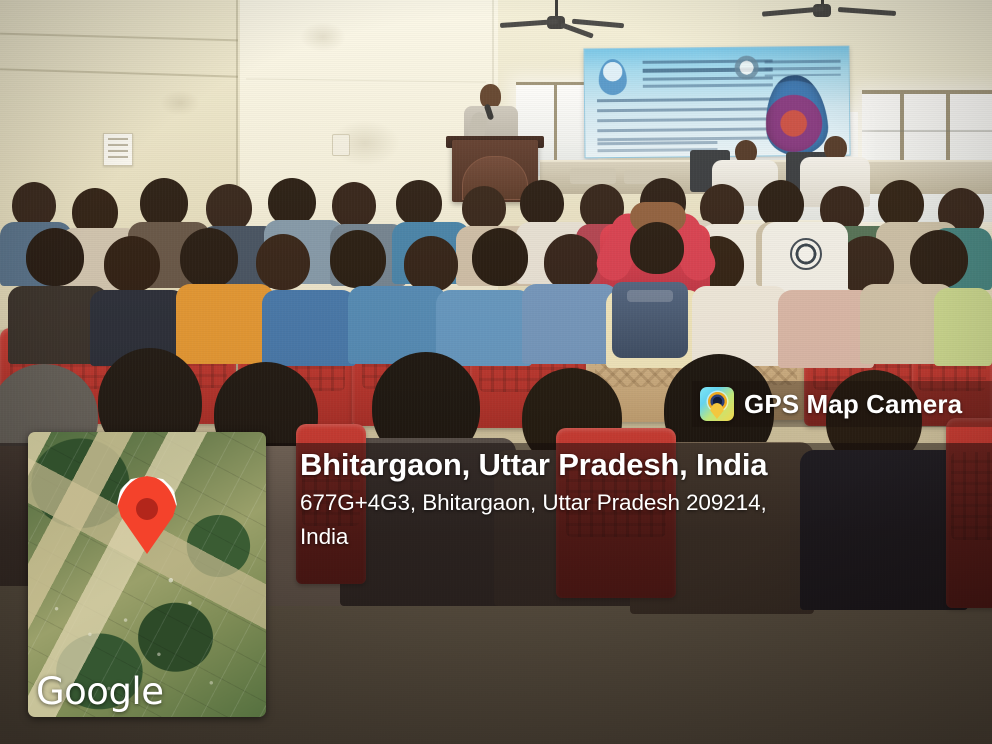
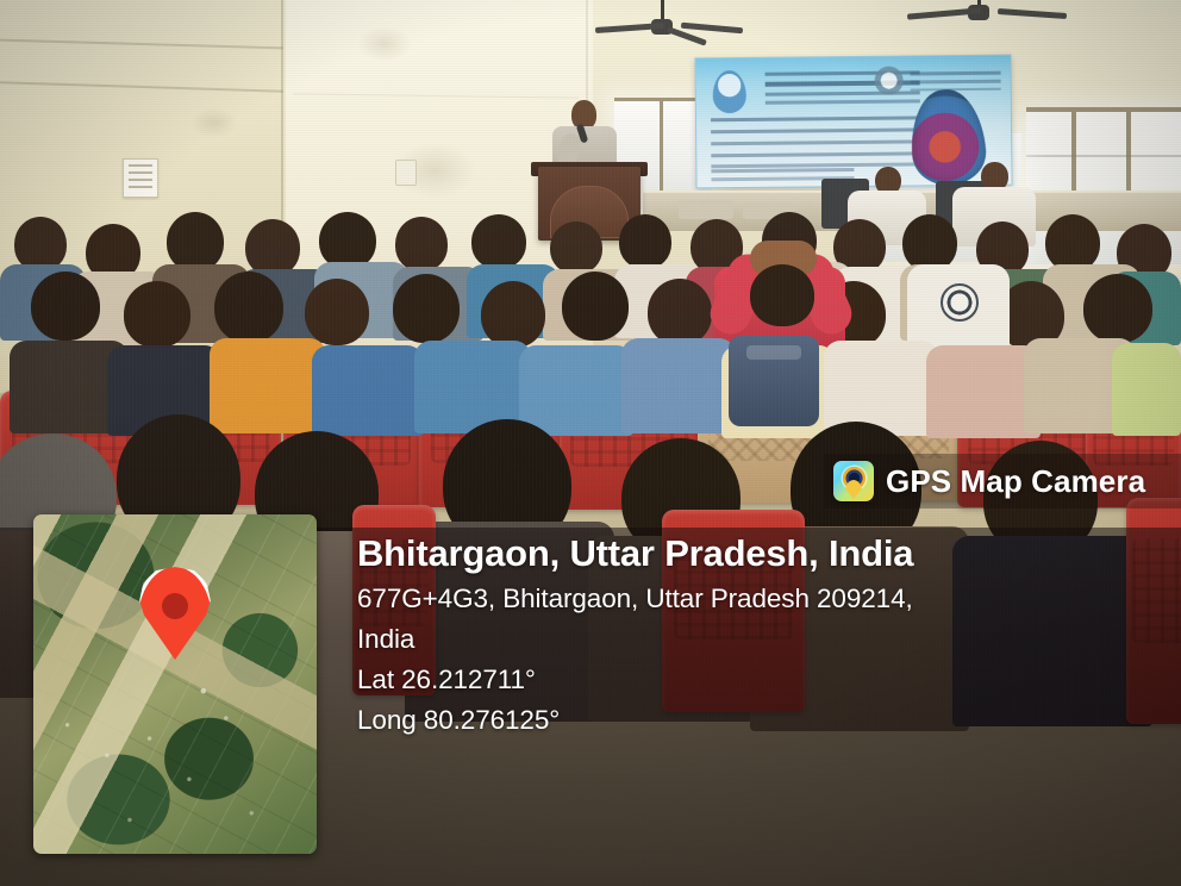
  GPS Map Camera
- Google
  Bhitargaon, Uttar Pradesh, India
  677G+4G3, Bhitargaon, Uttar Pradesh 209214,
  India
+ Lat 26.212711°
+ Long 80.276125°
